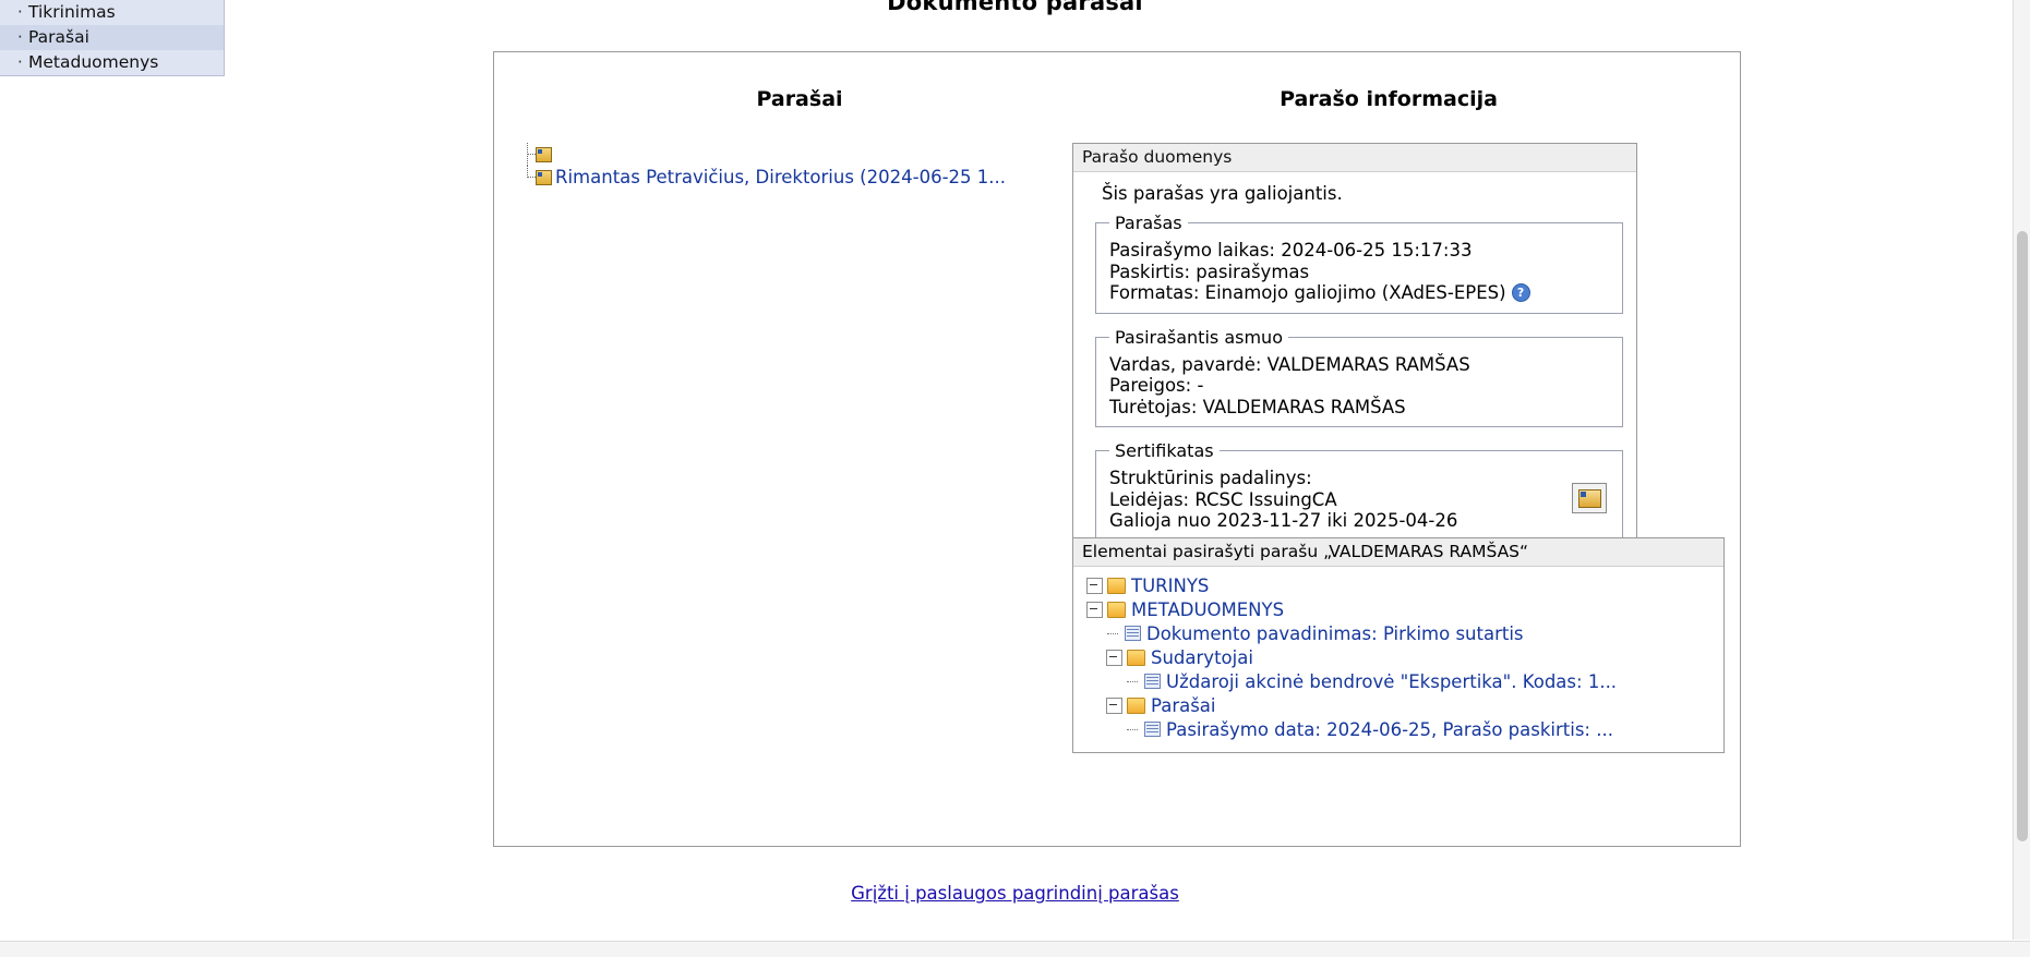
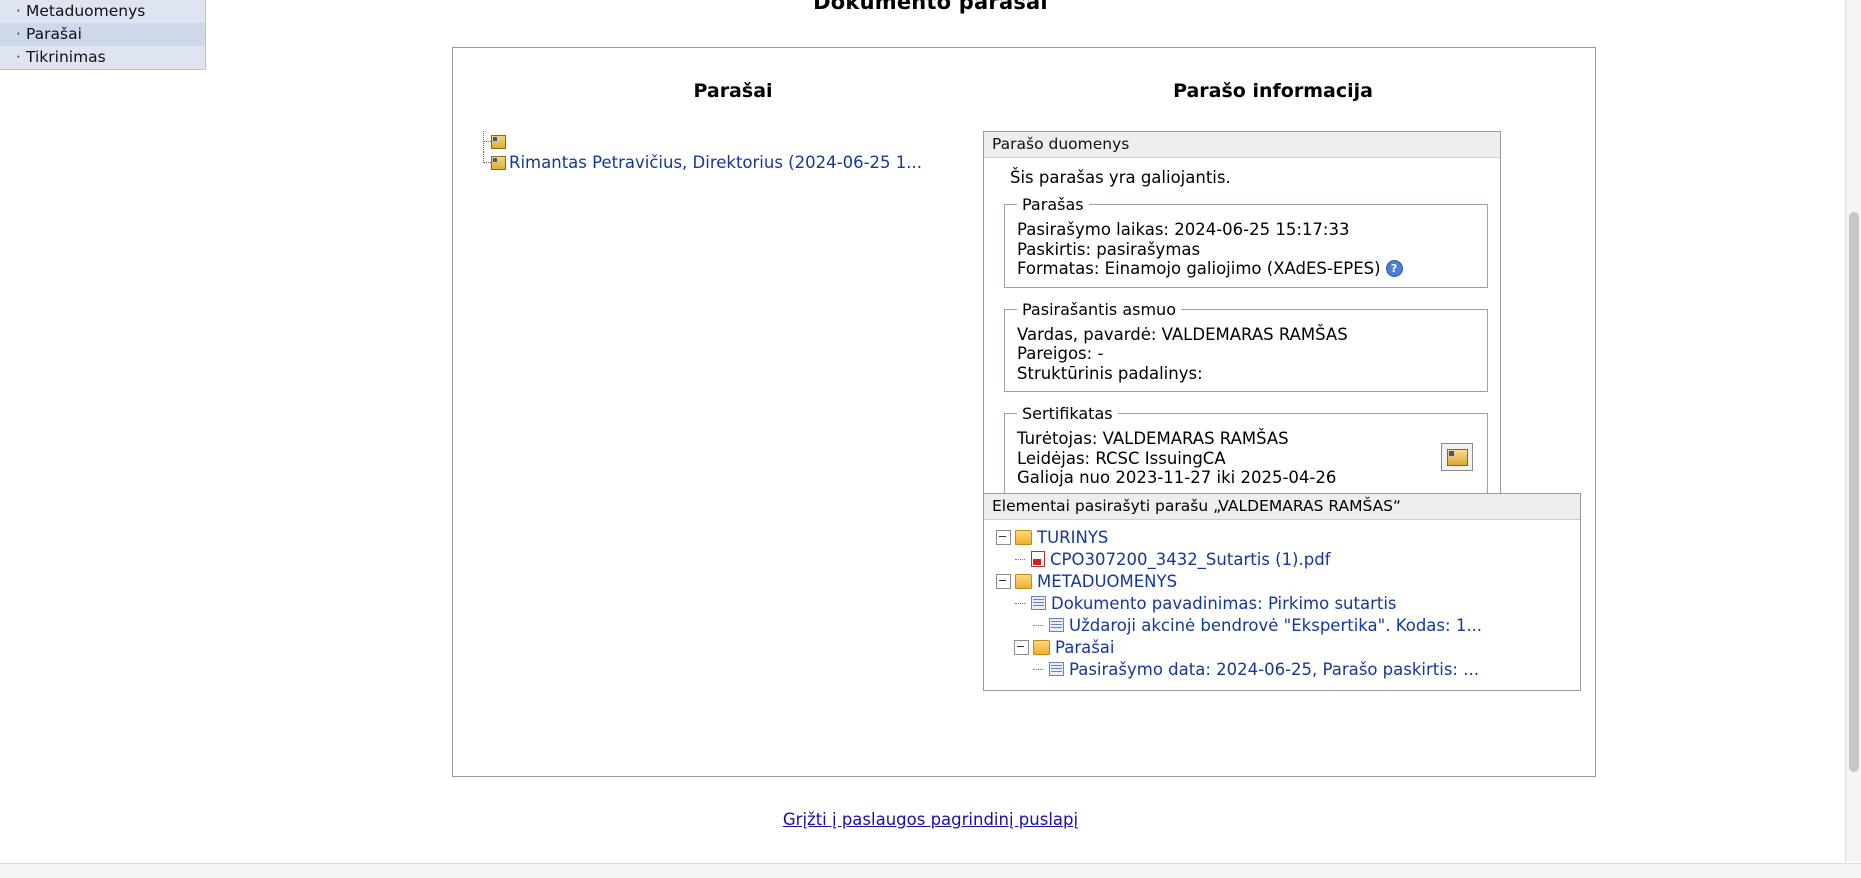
  ·
- Tikrinimas
+ Metaduomenys
  ·
  Parašai
  ·
- Metaduomenys
+ Tikrinimas
  Dokumento parašai
  Parašai
  Parašo informacija
  Rimantas Petravičius, Direktorius (2024-06-25 1...
  Parašo duomenys
  Šis parašas yra galiojantis.
  Parašas
  Pasirašymo laikas: 2024-06-25 15:17:33
  Paskirtis: pasirašymas
  Formatas: Einamojo galiojimo (XAdES-EPES) ?
  Pasirašantis asmuo
  Vardas, pavardė: VALDEMARAS RAMŠAS
  Pareigos: -
- Turėtojas: VALDEMARAS RAMŠAS
+ Struktūrinis padalinys:
  Sertifikatas
- Struktūrinis padalinys:
+ Turėtojas: VALDEMARAS RAMŠAS
  Leidėjas: RCSC IssuingCA
  Galioja nuo 2023-11-27 iki 2025-04-26
  Elementai pasirašyti parašu „VALDEMARAS RAMŠAS“
  TURINYS
+ CPO307200_3432_Sutartis (1).pdf
  METADUOMENYS
  Dokumento pavadinimas: Pirkimo sutartis
- Sudarytojai
  Uždaroji akcinė bendrovė "Ekspertika". Kodas: 1...
  Parašai
  Pasirašymo data: 2024-06-25, Parašo paskirtis: ...
- Grįžti į paslaugos pagrindinį parašas
+ Grįžti į paslaugos pagrindinį puslapį
